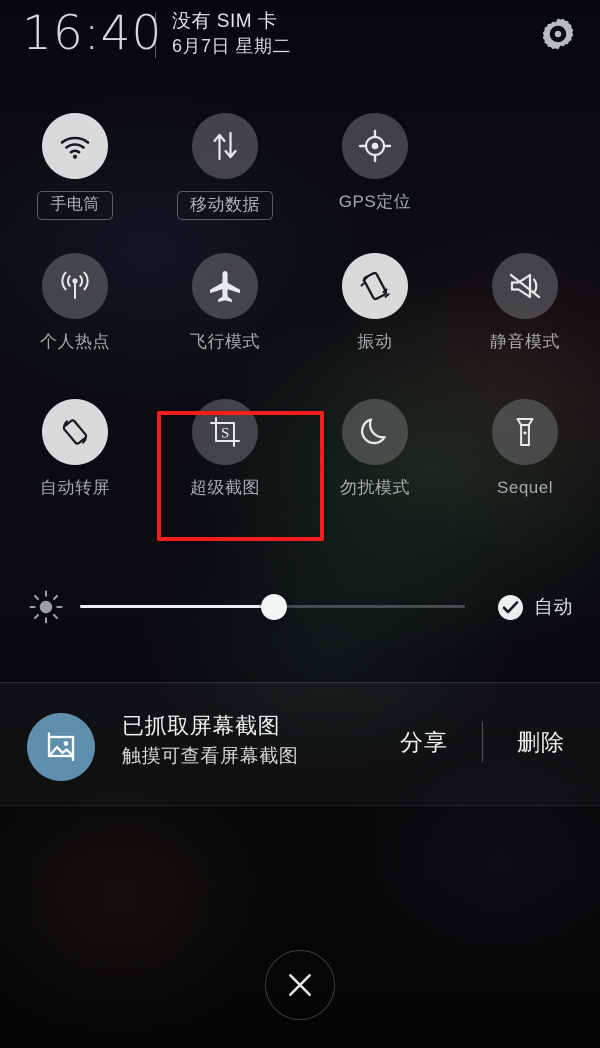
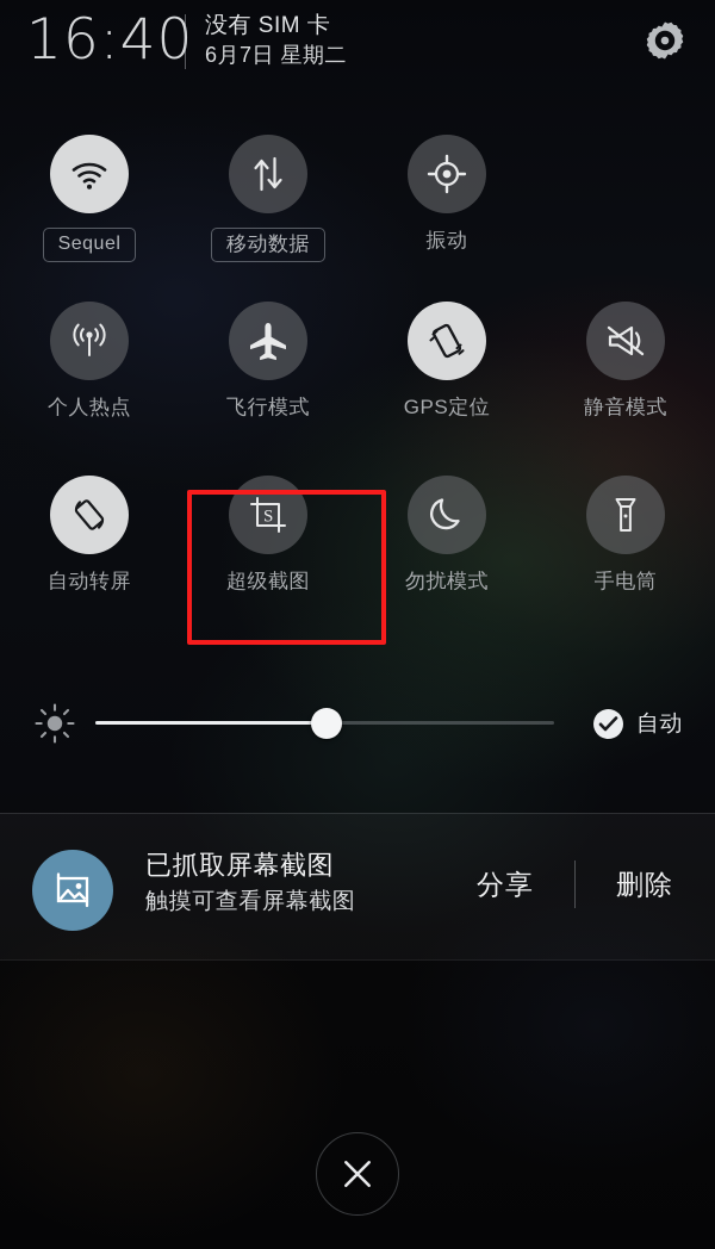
  16:40
  没有 SIM 卡
  6月7日 星期二
- 手电筒
+ Sequel
  移动数据
- GPS定位
+ 振动
  个人热点
  飞行模式
- 振动
+ GPS定位
  静音模式
  自动转屏
  S
  超级截图
  勿扰模式
- Sequel
+ 手电筒
  自动
  已抓取屏幕截图
  触摸可查看屏幕截图
  分享
  删除
